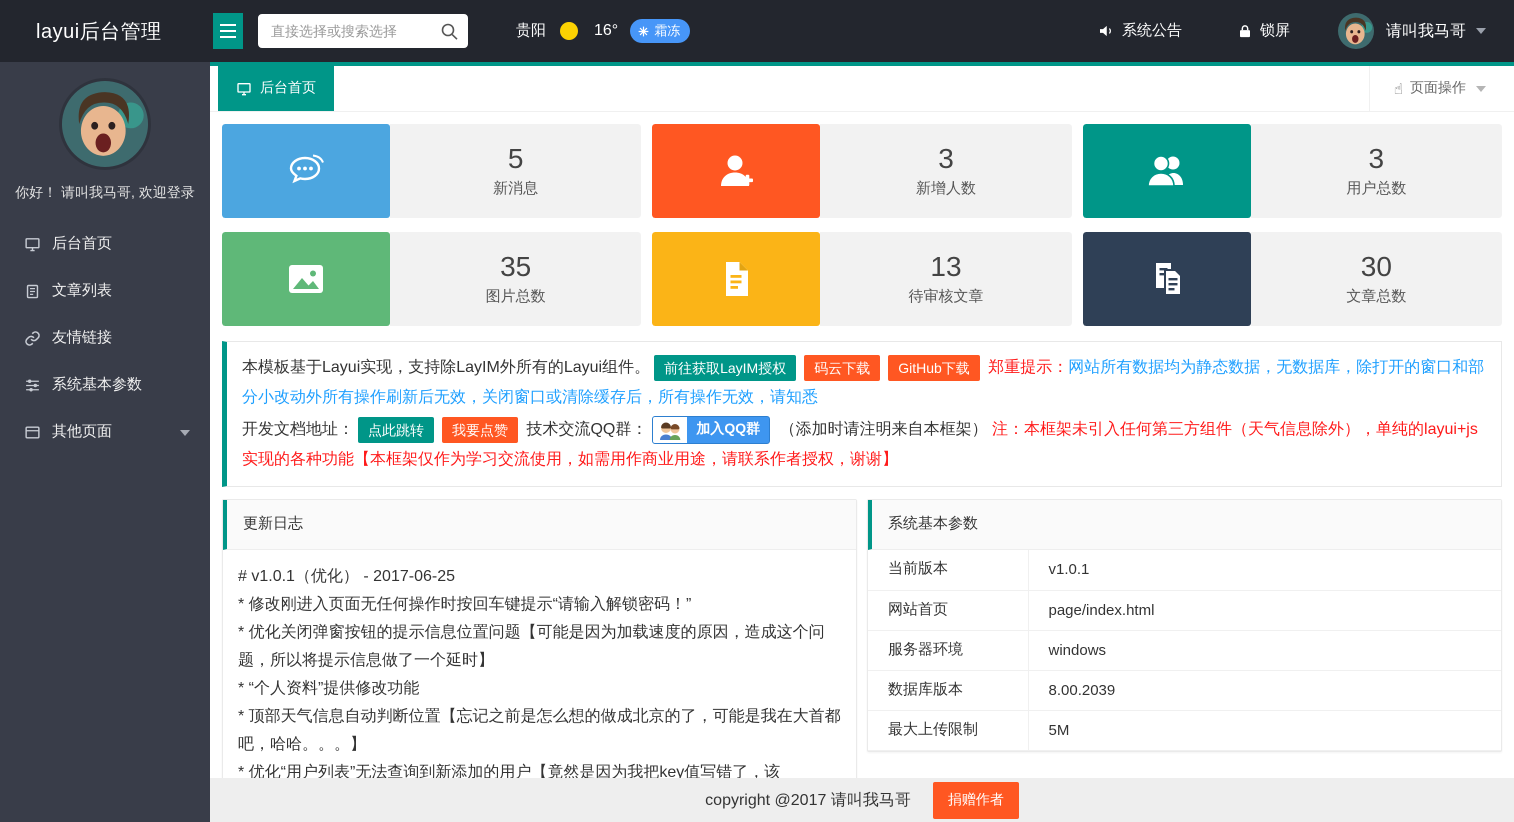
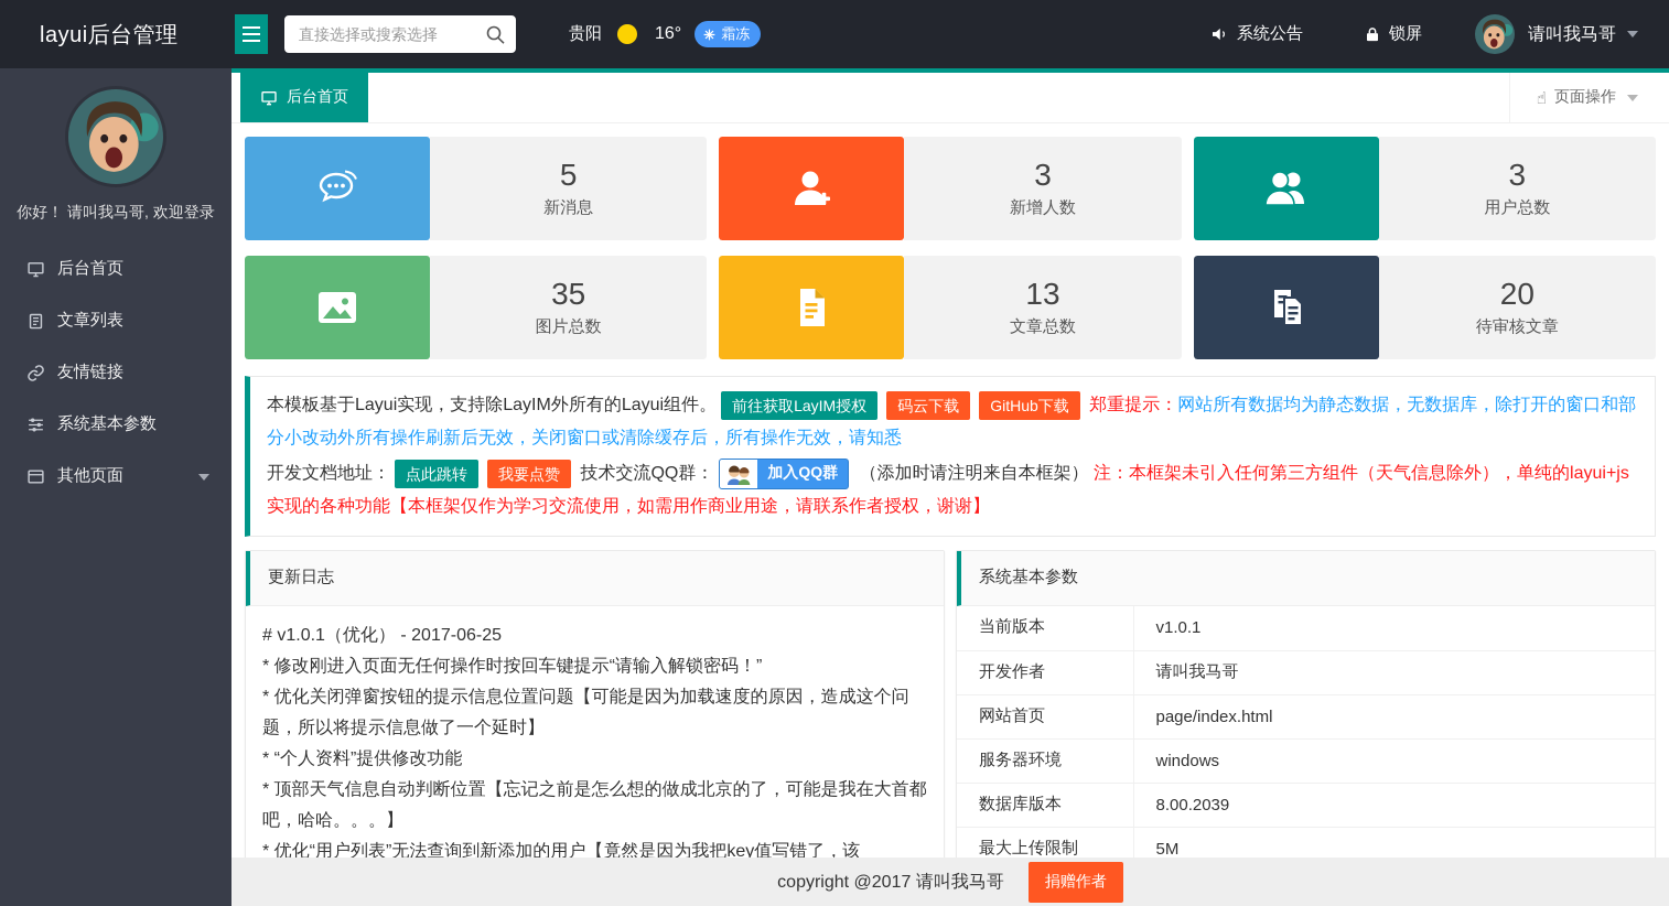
  layui后台管理
  直接选择或搜索选择
  贵阳
  16°
  霜冻
  系统公告
  锁屏
  请叫我马哥
  你好！ 请叫我马哥, 欢迎登录
  后台首页
  文章列表
  友情链接
  系统基本参数
  其他页面
  后台首页
  ☝
  页面操作
  5
  新消息
  3
  新增人数
  3
  用户总数
  35
  图片总数
  13
- 待审核文章
+ 文章总数
- 30
+ 20
- 文章总数
+ 待审核文章
  本模板基于Layui实现，支持除LayIM外所有的Layui组件。 前往获取LayIM授权 码云下载 GitHub下载 郑重提示：网站所有数据均为静态数据，无数据库，除打开的窗口和部分小改动外所有操作刷新后无效，关闭窗口或清除缓存后，所有操作无效，请知悉
  开发文档地址： 点此跳转 我要点赞 技术交流QQ群：
  加入QQ群
  （添加时请注明来自本框架） 注：本框架未引入任何第三方组件（天气信息除外），单纯的layui+js实现的各种功能【本框架仅作为学习交流使用，如需用作商业用途，请联系作者授权，谢谢】
  更新日志
  # v1.0.1（优化） - 2017-06-25
  * 修改刚进入页面无任何操作时按回车键提示“请输入解锁密码！”
  * 优化关闭弹窗按钮的提示信息位置问题【可能是因为加载速度的原因，造成这个问题，所以将提示信息做了一个延时】
  * “个人资料”提供修改功能
  * 顶部天气信息自动判断位置【忘记之前是怎么想的做成北京的了，可能是我在大首都吧，哈哈。。。】
  * 优化“用户列表”无法查询到新添加的用户【竟然是因为我把key值写错了，该
  系统基本参数
  当前版本	v1.0.1
+ 开发作者	请叫我马哥
  网站首页	page/index.html
  服务器环境	windows
  数据库版本	8.00.2039
  最大上传限制	5M
  copyright @2017 请叫我马哥
  捐赠作者
